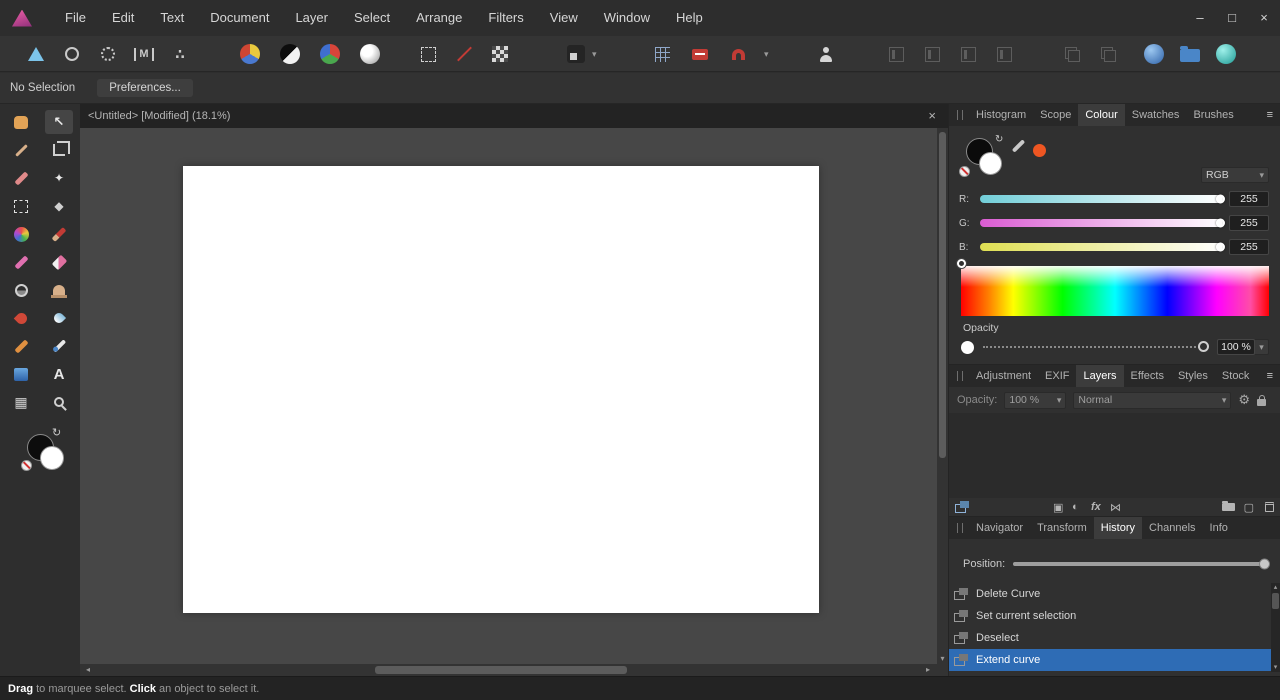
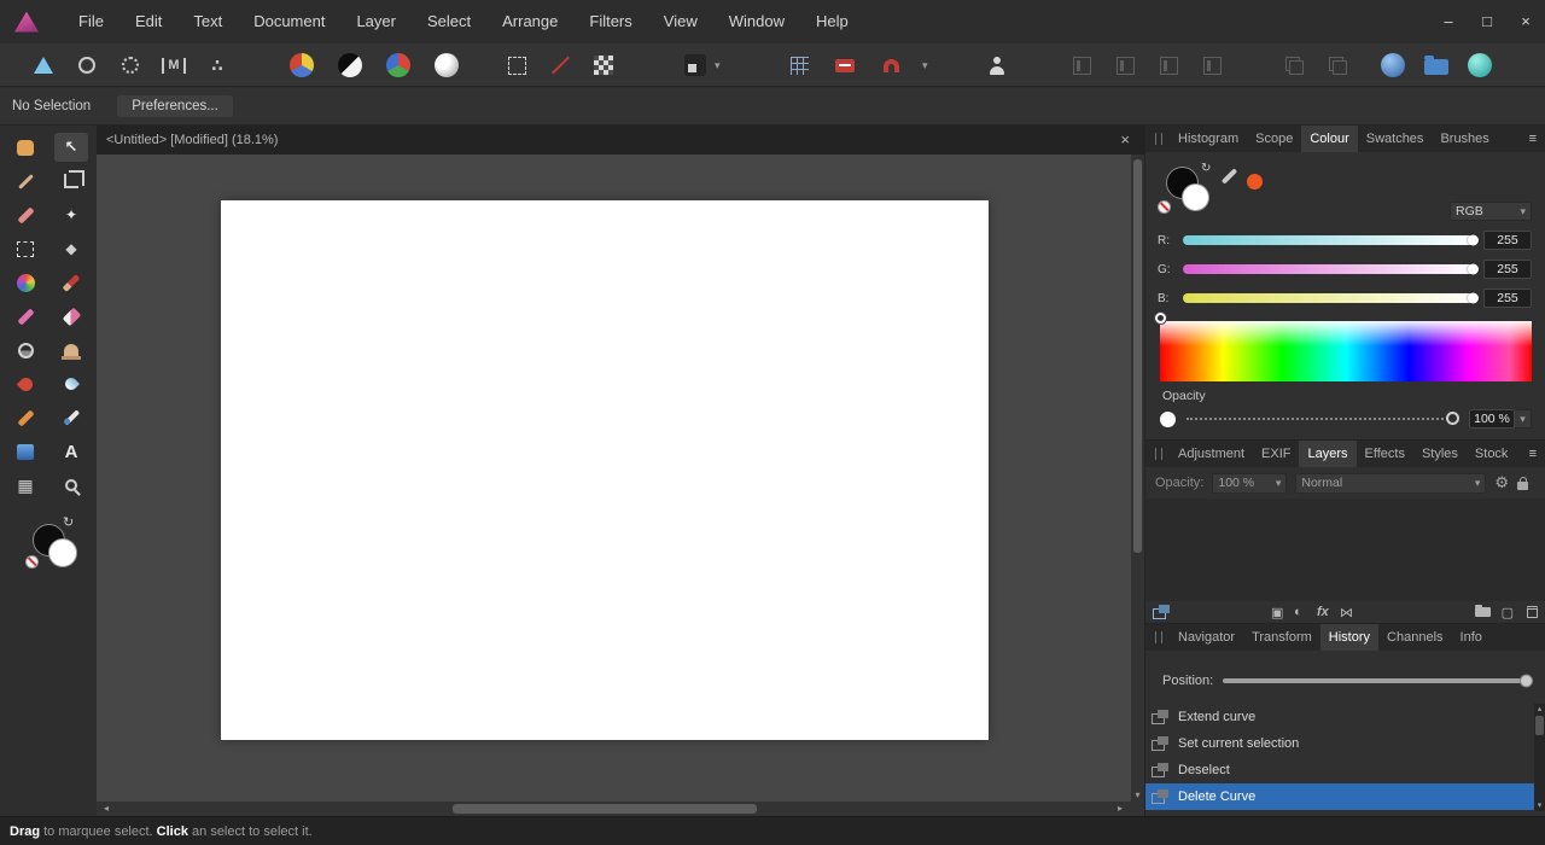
  File
  Edit
  Text
  Document
  Layer
  Select
  Arrange
  Filters
  View
  Window
  Help
  –
  □
  ×
  M
  ∴
  ▾
  ▾
  No Selection
  Preferences...
  ↖
  ✦
  ◆
  A
  ▦
  ↻
  <Untitled> [Modified] (18.1%)
  ×
  ▾
  ◂
  ▸
  Histogram
  Scope
  Colour
  Swatches
  Brushes
  ≡
  ↻
  RGB
  ▾
  R:
  255
  G:
  255
  B:
  255
  Opacity
  100 %
  ▾
  Adjustment
  EXIF
  Layers
  Effects
  Styles
  Stock
  ≡
  Opacity:
  100 %
  ▾
  Normal
  ▾
  ⚙
  ▣
  ◐
  fx
  ⋈
  ▢
  Navigator
  Transform
  History
  Channels
  Info
  Position:
- Delete Curve
+ Extend curve
  Set current selection
  Deselect
- Extend curve
+ Delete Curve
  Drag
  to marquee select.
  Click
- an object to select it.
+ an select to select it.
